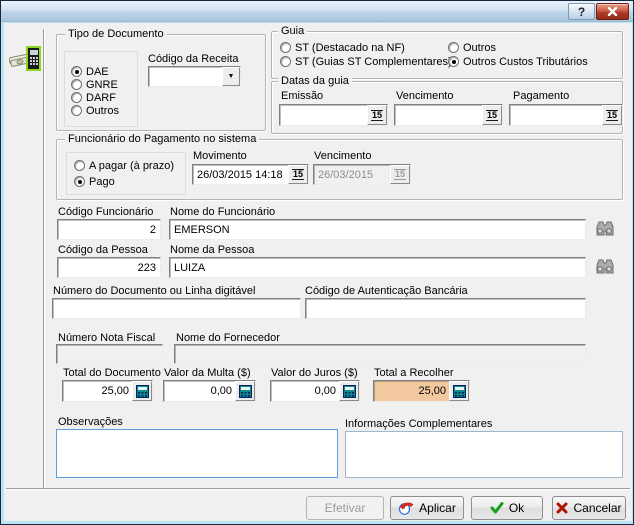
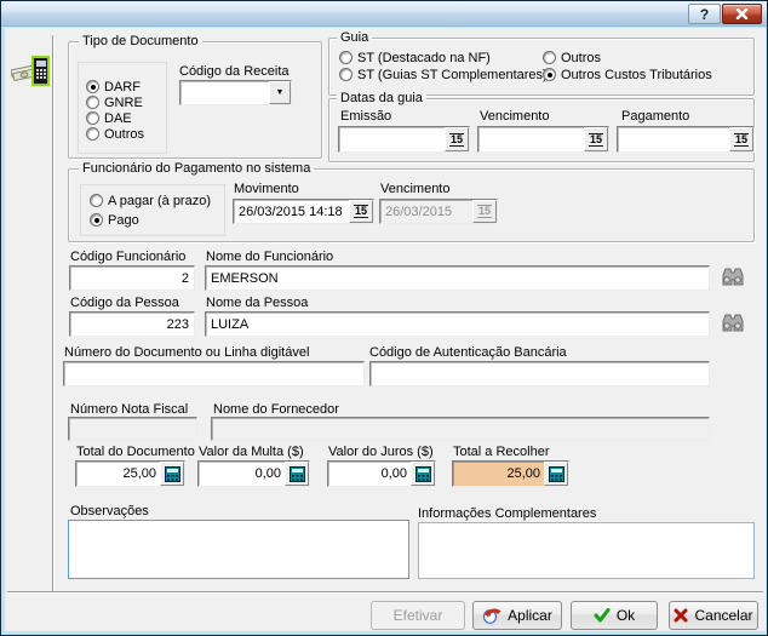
  ?
  Tipo de Documento
- DAE
+ DARF
  GNRE
- DARF
+ DAE
  Outros
  Código da Receita
  Guia
  ST (Destacado na NF)
  ST (Guias ST Complementares
  Outros
  Outros Custos Tributários
  Datas da guia
  Emissão
  15
  Vencimento
  15
  Pagamento
  15
  Funcionário do Pagamento no sistema
  A pagar (à prazo)
  Pago
  Movimento
  26/03/2015 14:18
  15
  Vencimento
  26/03/2015
  15
  Código Funcionário
  Nome do Funcionário
  2
  EMERSON
  Código da Pessoa
  Nome da Pessoa
  223
  LUIZA
  Número do Documento ou Linha digitável
  Código de Autenticação Bancária
  Número Nota Fiscal
  Nome do Fornecedor
  Total do Documento
  Valor da Multa ($)
  Valor do Juros ($)
  Total a Recolher
  25,00
  0,00
  0,00
  25,00
  Observações
  Informações Complementares
  Efetivar
  Aplicar
  Ok
  Cancelar
